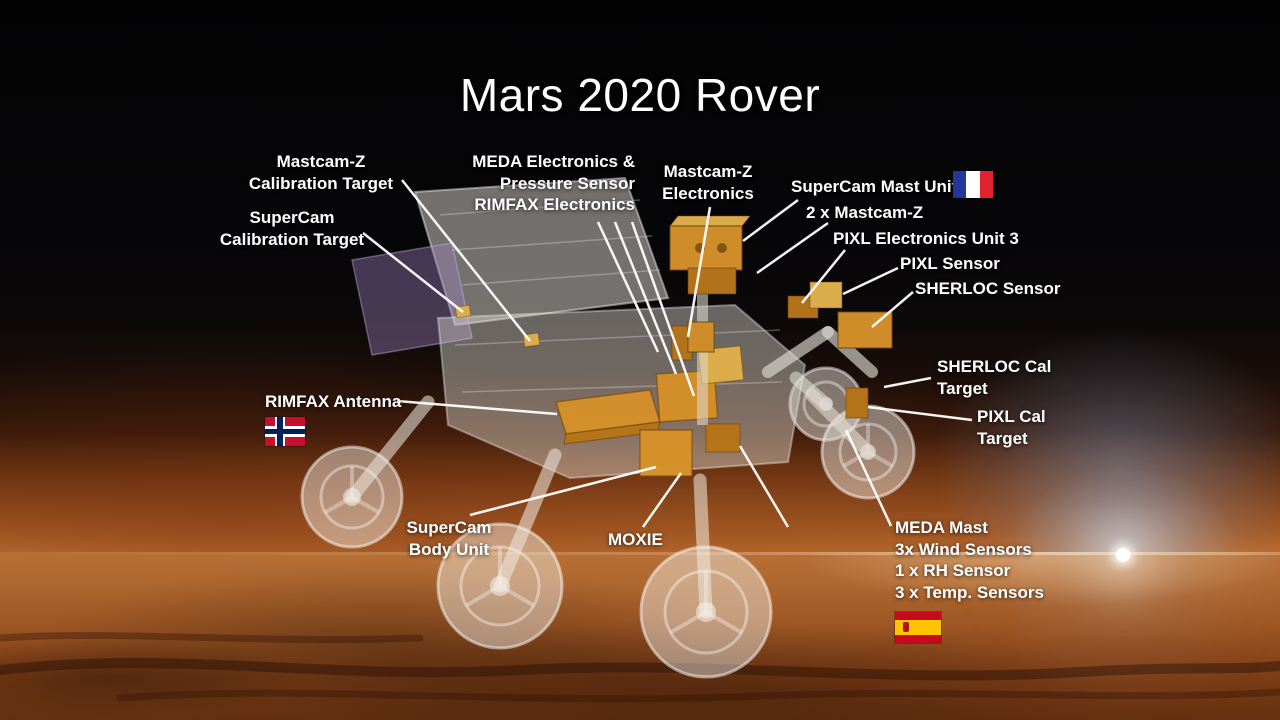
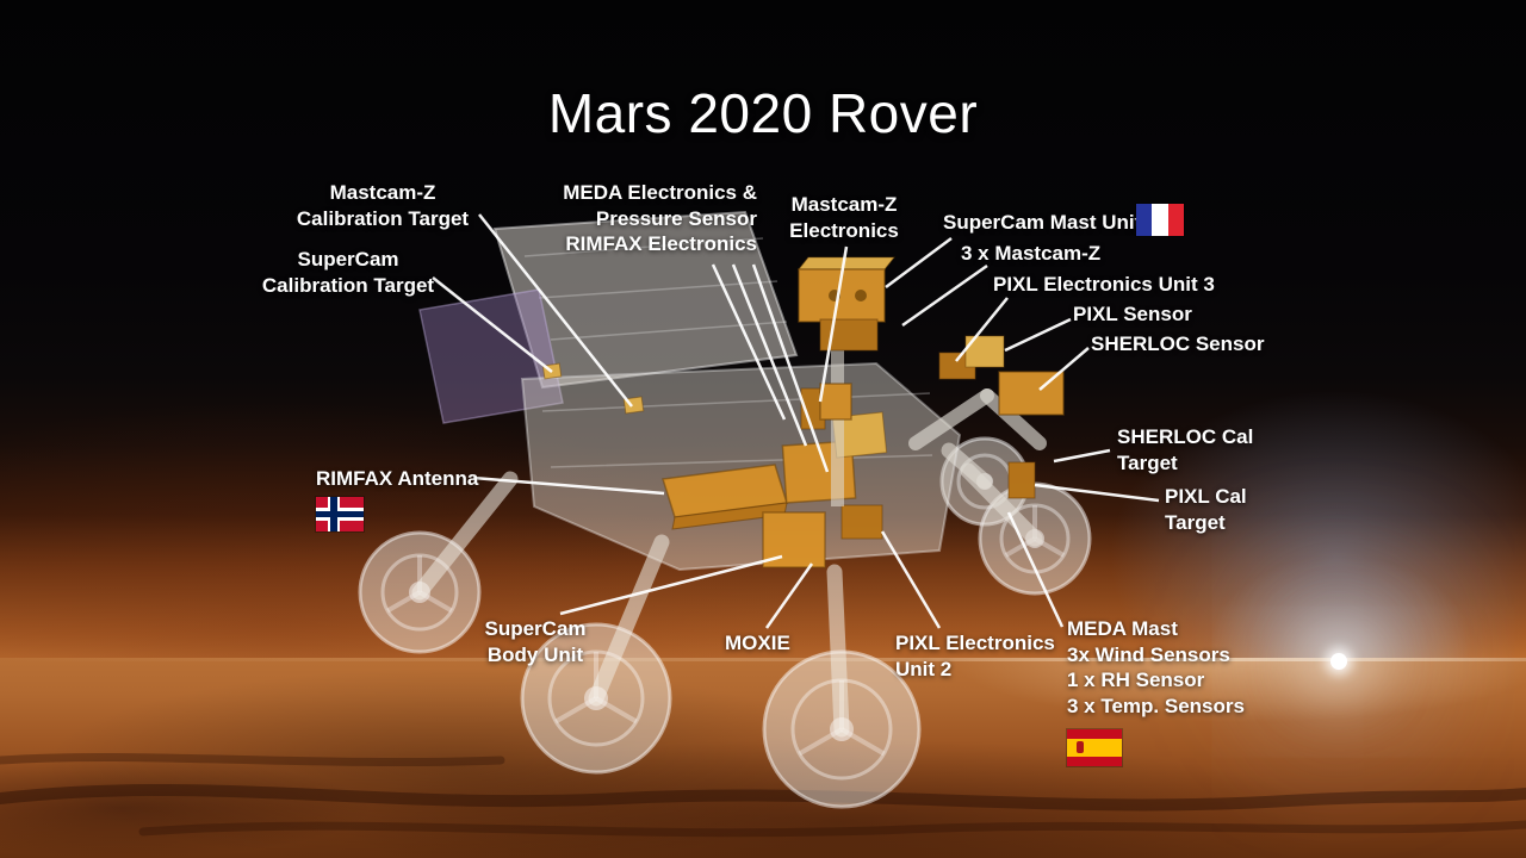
  Mars 2020 Rover
  Mastcam-Z
  Calibration Target
  SuperCam
  Calibration Target
  MEDA Electronics &
  Pressure Sensor
  RIMFAX Electronics
  Mastcam-Z
  Electronics
  SuperCam Mast Uni
- 2 x Mastcam-Z
+ 3 x Mastcam-Z
  PIXL Electronics Unit 3
  PIXL Sensor
  SHERLOC Sensor
  SHERLOC Cal
  Target
  PIXL Cal
  Target
  RIMFAX Antenna
  SuperCam
  Body Unit
  MOXIE
+ PIXL Electronics
+ Unit 2
  MEDA Mast
  3x Wind Sensors
  1 x RH Sensor
  3 x Temp. Sensors
